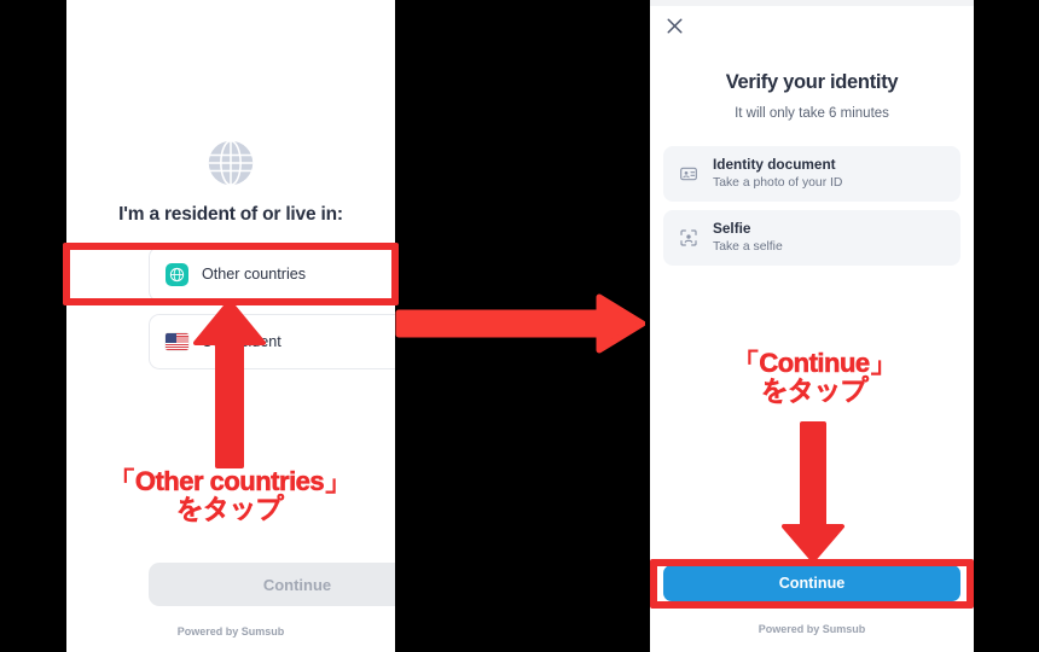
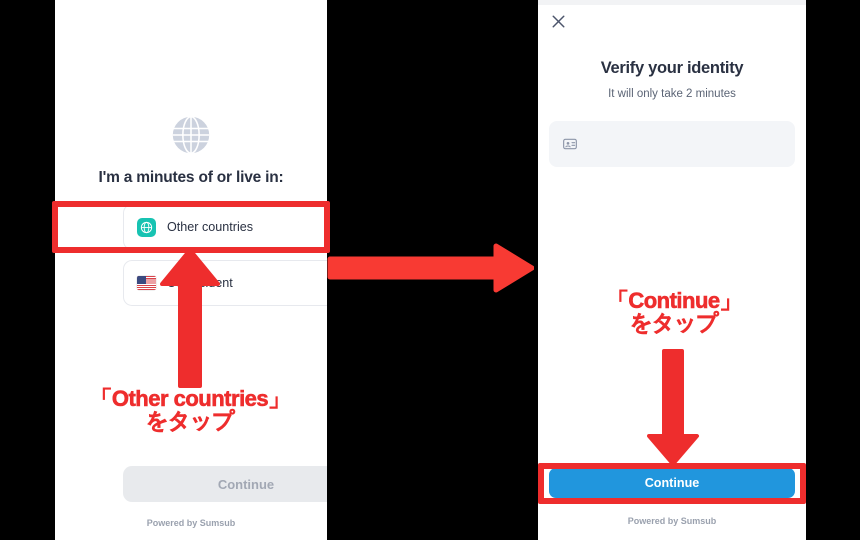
- I'm a resident of or live in:
+ I'm a minutes of or live in:
  Other countries
  Continue
  Powered by Sumsub
  Verify your identity
- It will only take 6 minutes
+ It will only take 2 minutes
- Identity document
- Take a photo of your ID
- Selfie
- Take a selfie
  Continue
  Powered by Sumsub
  「Other countries」
  をタップ
  「Continue」
  をタップ
